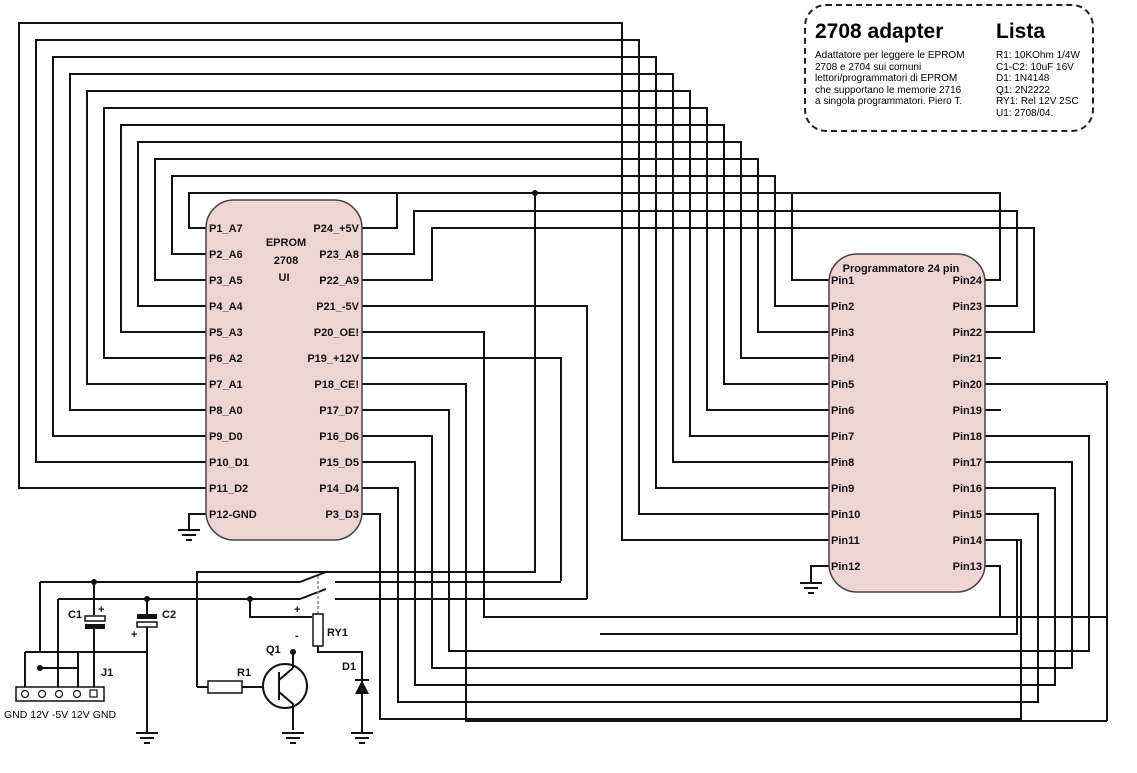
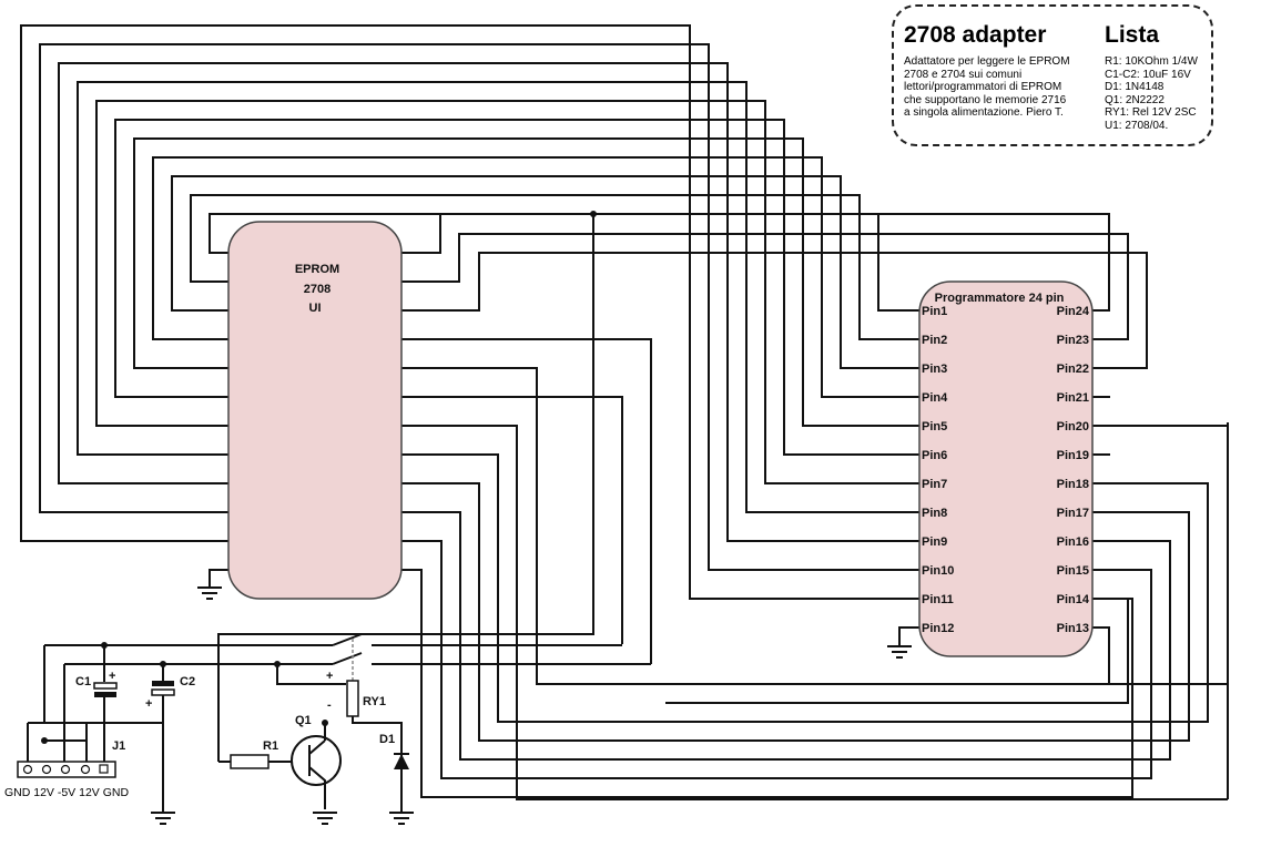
  EPROM
  2708
  UI
- P1_A7
- P2_A6
- P3_A5
- P4_A4
- P5_A3
- P6_A2
- P7_A1
- P8_A0
- P9_D0
- P10_D1
- P11_D2
- P12-GND
- P24_+5V
- P23_A8
- P22_A9
- P21_-5V
- P20_OE!
- P19_+12V
- P18_CE!
- P17_D7
- P16_D6
- P15_D5
- P14_D4
- P3_D3
  Programmatore 24 pin
  Pin1
  Pin2
  Pin3
  Pin4
  Pin5
  Pin6
  Pin7
  Pin8
  Pin9
  Pin10
  Pin11
  Pin12
  Pin24
  Pin23
  Pin22
  Pin21
  Pin20
  Pin19
  Pin18
  Pin17
  Pin16
  Pin15
  Pin14
  Pin13
  RY1
  +
  -
  Q1
  D1
  R1
  C1
  C2
  J1
  +
  +
  2708 adapter
  Lista
  Adattatore per leggere le EPROM
  2708 e 2704 sui comuni
  lettori/programmatori di EPROM
  che supportano le memorie 2716
- a singola programmatori. Piero T.
+ a singola alimentazione. Piero T.
  R1: 10KOhm 1/4W
  C1-C2: 10uF 16V
  D1: 1N4148
  Q1: 2N2222
  RY1: Rel 12V 2SC
  U1: 2708/04.
  GND 12V -5V 12V GND
